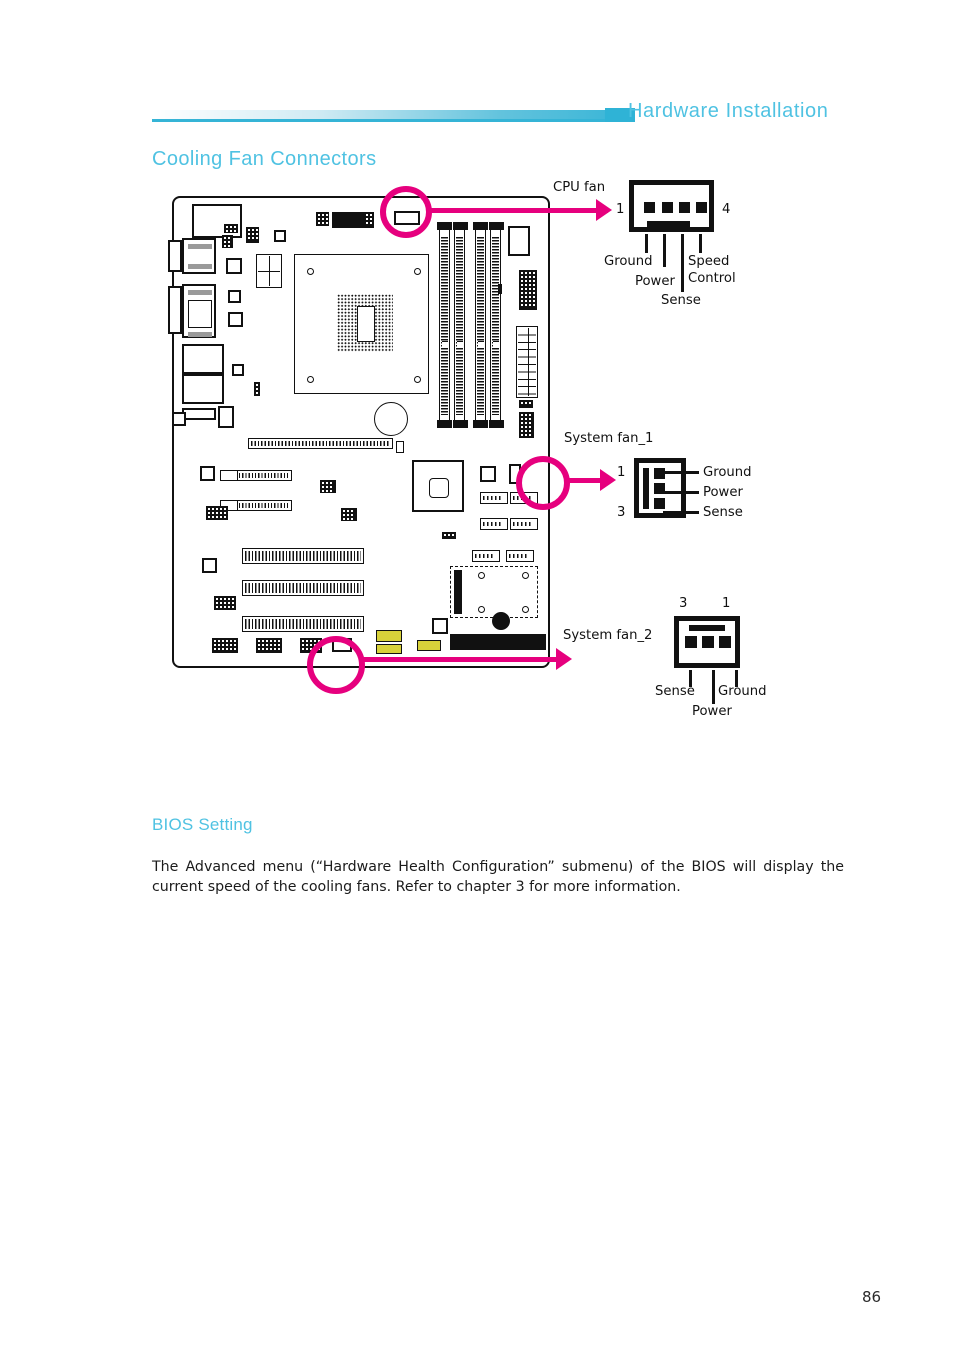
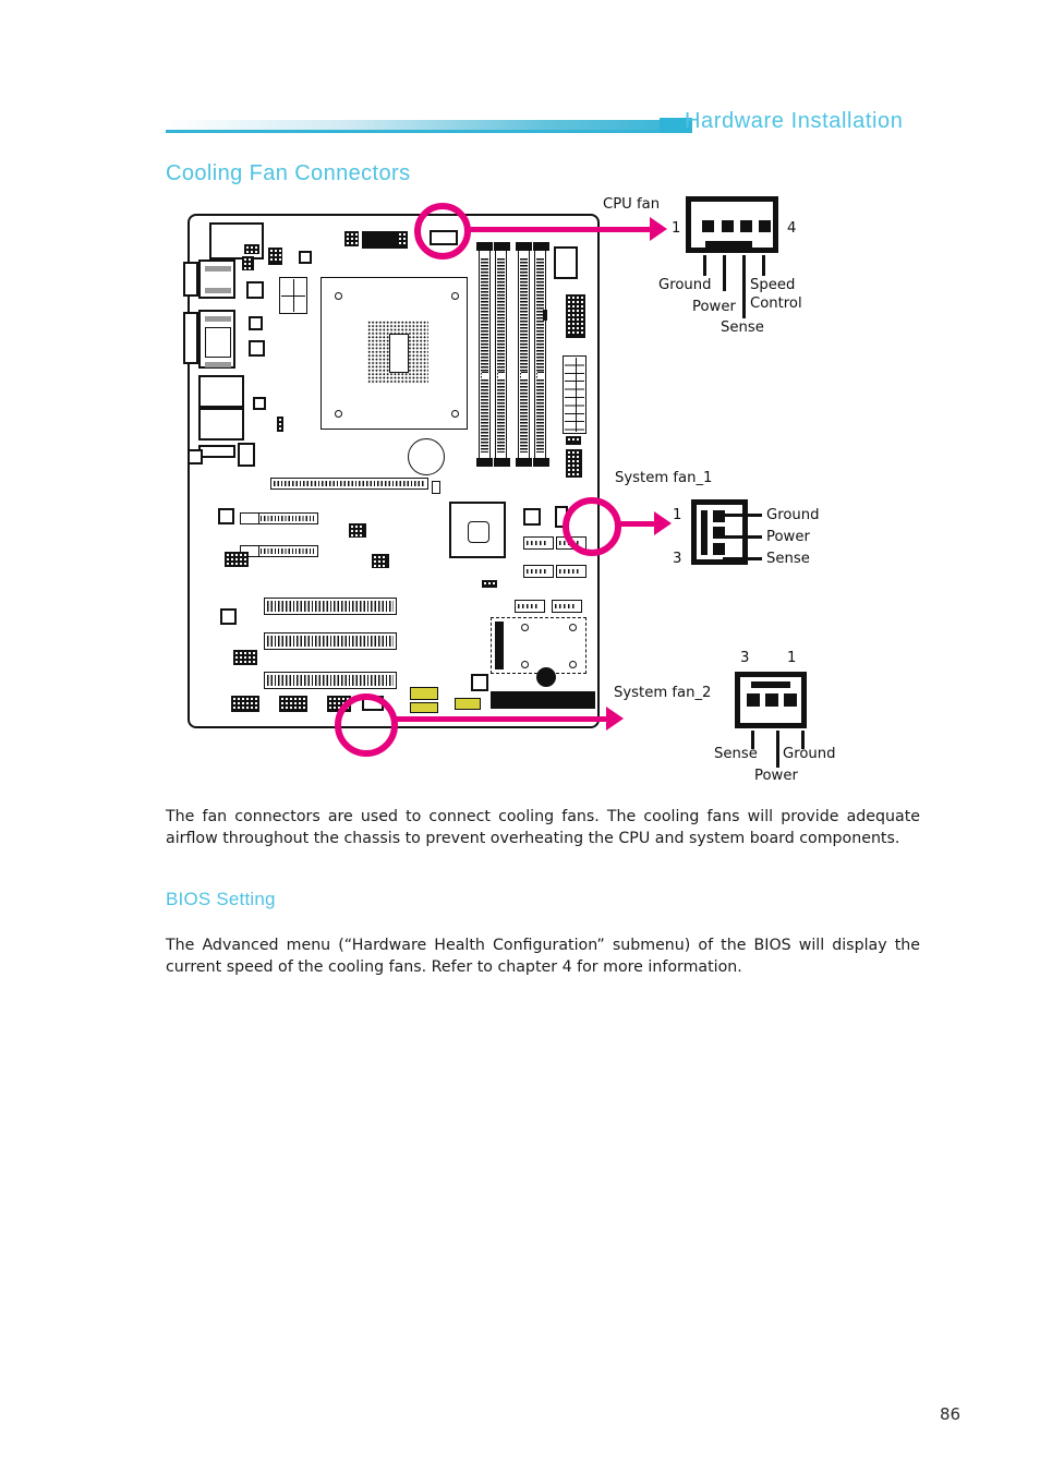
  Hardware Installation
  Cooling Fan Connectors
  CPU fan
  1
  4
  Ground
  Power
  Sense
  Speed
  Control
  System fan_1
  1
  3
  Ground
  Power
  Sense
  System fan_2
  3
  1
  Sense
  Power
  Ground
+ The fan connectors are used to connect cooling fans. The cooling fans will provide adequate airflow throughout the chassis to prevent overheating the CPU and system board components.
  BIOS Setting
- The Advanced menu (“Hardware Health Configuration” submenu) of the BIOS will display the current speed of the cooling fans. Refer to chapter 3 for more information.
+ The Advanced menu (“Hardware Health Configuration” submenu) of the BIOS will display the current speed of the cooling fans. Refer to chapter 4 for more information.
  86
